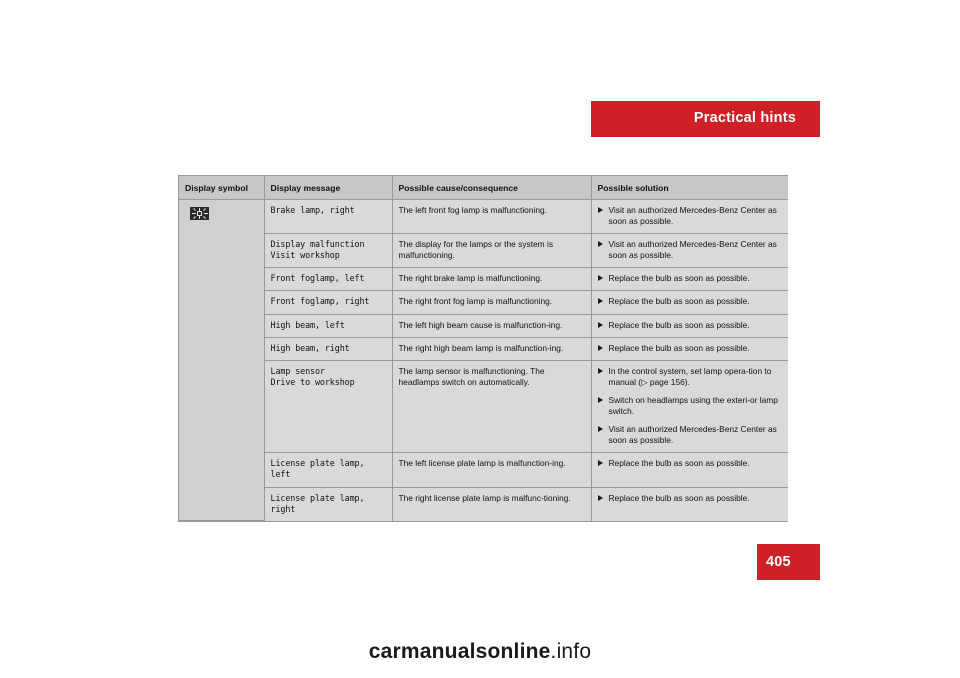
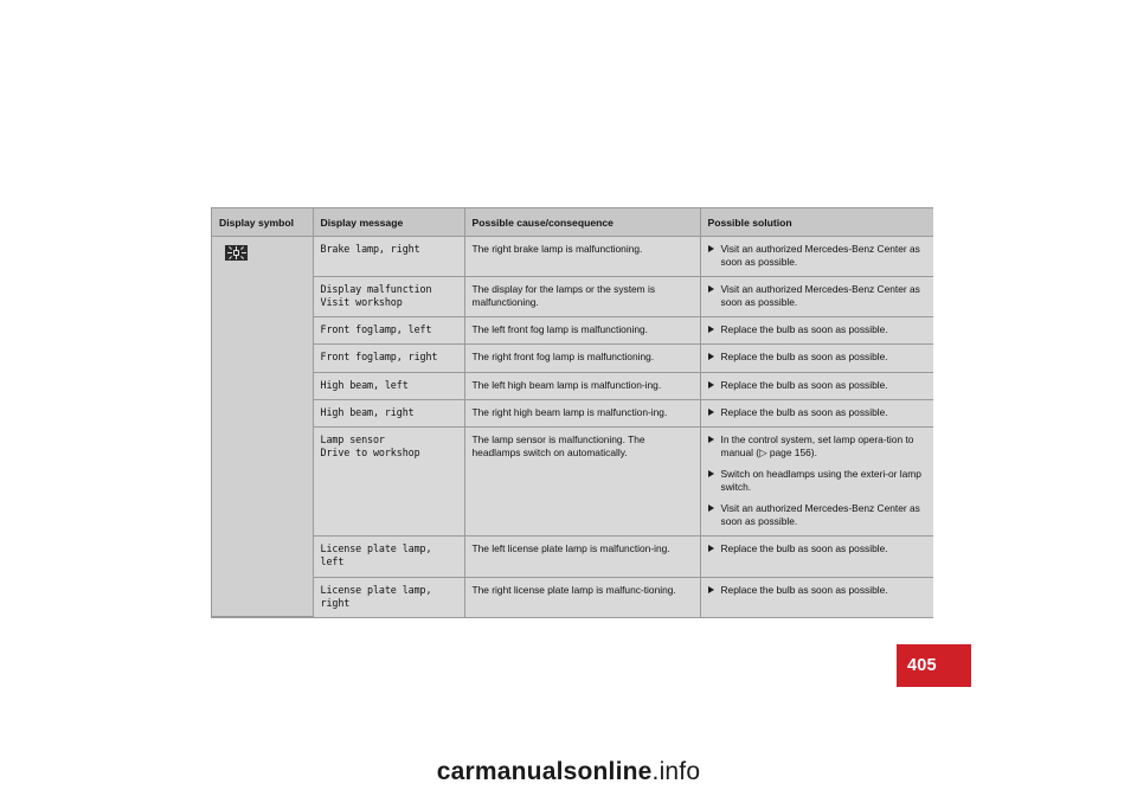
- Practical hints
  Display symbol	Display message	Possible cause/consequence	Possible solution
- 	Brake lamp, right	The left front fog lamp is malfunctioning.	Visit an authorized Mercedes-Benz Center as soon as possible.
+ 	Brake lamp, right	The right brake lamp is malfunctioning.	Visit an authorized Mercedes-Benz Center as soon as possible.
  Display malfunction Visit workshop	The display for the lamps or the system is malfunctioning.	Visit an authorized Mercedes-Benz Center as soon as possible.
- Front foglamp, left	The right brake lamp is malfunctioning.	Replace the bulb as soon as possible.
+ Front foglamp, left	The left front fog lamp is malfunctioning.	Replace the bulb as soon as possible.
  Front foglamp, right	The right front fog lamp is malfunctioning.	Replace the bulb as soon as possible.
- High beam, left	The left high beam cause is malfunction-ing.	Replace the bulb as soon as possible.
+ High beam, left	The left high beam lamp is malfunction-ing.	Replace the bulb as soon as possible.
  High beam, right	The right high beam lamp is malfunction-ing.	Replace the bulb as soon as possible.
  Lamp sensor Drive to workshop	The lamp sensor is malfunctioning. The headlamps switch on automatically.	In the control system, set lamp opera-tion to manual (▷ page 156).Switch on headlamps using the exteri-or lamp switch.Visit an authorized Mercedes-Benz Center as soon as possible.
  License plate lamp, left	The left license plate lamp is malfunction-ing.	Replace the bulb as soon as possible.
  License plate lamp, right	The right license plate lamp is malfunc-tioning.	Replace the bulb as soon as possible.
  405
  carmanualsonline.info
